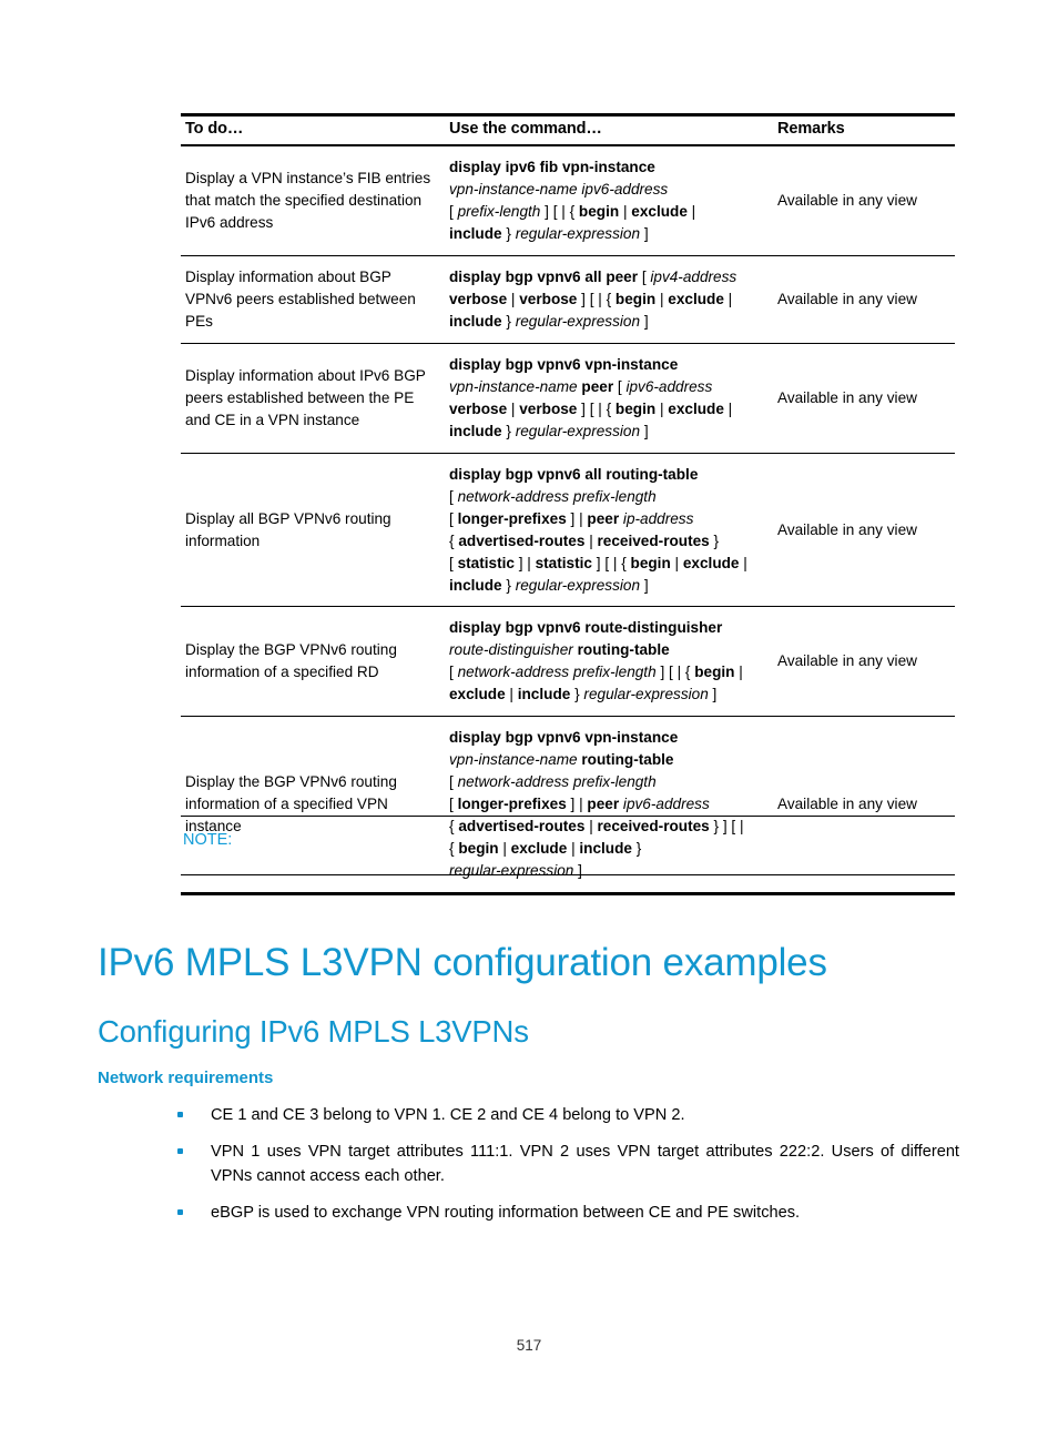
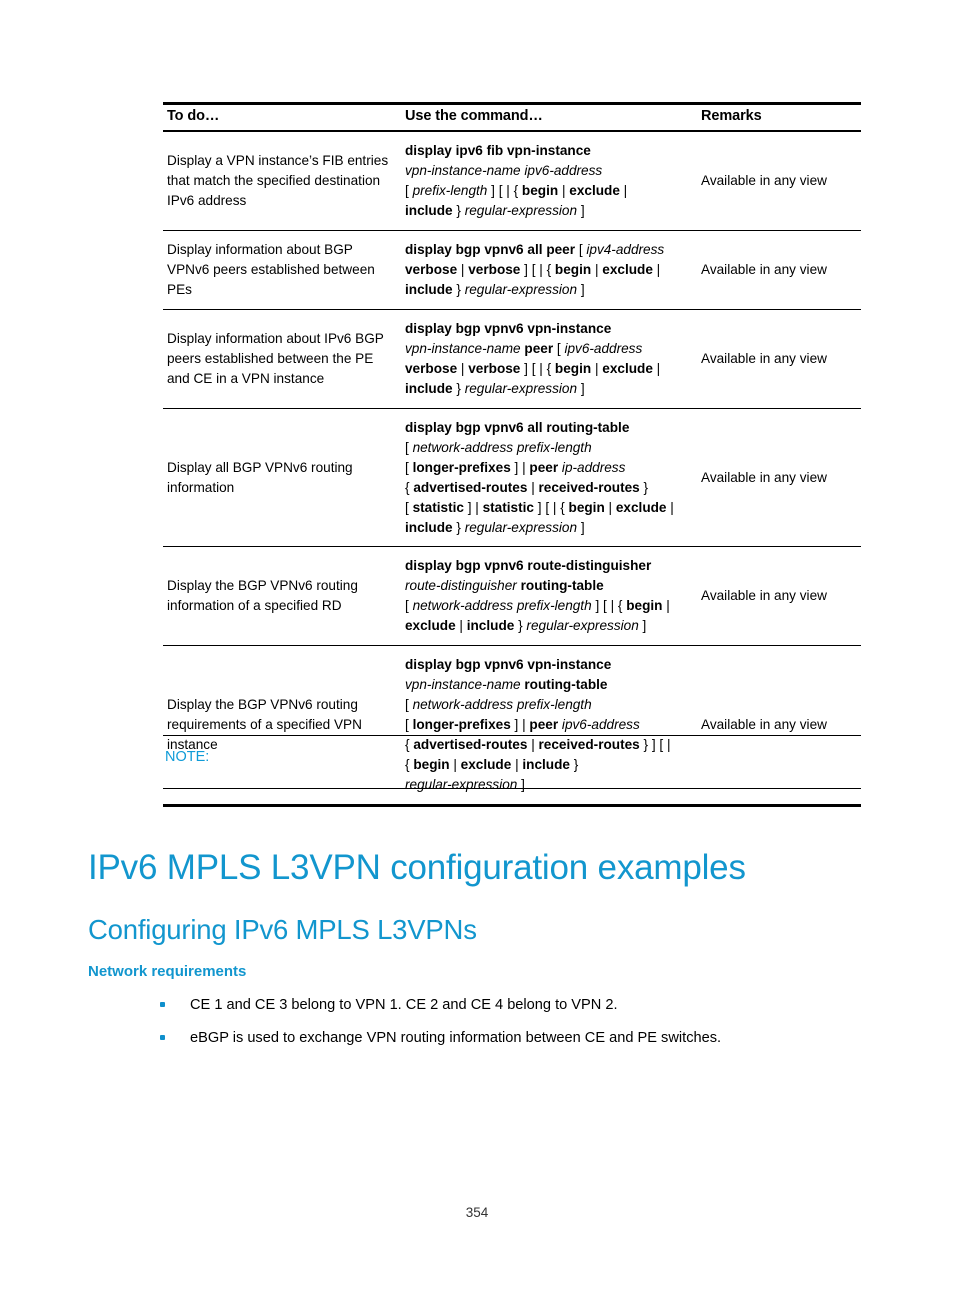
  To do…	Use the command…	Remarks
  Display a VPN instance’s FIB entries that match the specified destination IPv6 address	display ipv6 fib vpn-instancevpn-instance-name ipv6-address[ prefix-length ] [ | { begin | exclude |include } regular-expression ]	Available in any view
  Display information about BGP VPNv6 peers established between PEs	display bgp vpnv6 all peer [ ipv4-addressverbose | verbose ] [ | { begin | exclude |include } regular-expression ]	Available in any view
  Display information about IPv6 BGP peers established between the PE and CE in a VPN instance	display bgp vpnv6 vpn-instancevpn-instance-name peer [ ipv6-addressverbose | verbose ] [ | { begin | exclude |include } regular-expression ]	Available in any view
  Display all BGP VPNv6 routing information	display bgp vpnv6 all routing-table[ network-address prefix-length[ longer-prefixes ] | peer ip-address{ advertised-routes | received-routes }[ statistic ] | statistic ] [ | { begin | exclude |include } regular-expression ]	Available in any view
  Display the BGP VPNv6 routing information of a specified RD	display bgp vpnv6 route-distinguisherroute-distinguisher routing-table[ network-address prefix-length ] [ | { begin |exclude | include } regular-expression ]	Available in any view
- Display the BGP VPNv6 routing information of a specified VPN instance	display bgp vpnv6 vpn-instancevpn-instance-name routing-table[ network-address prefix-length[ longer-prefixes ] | peer ipv6-address{ advertised-routes | received-routes } ] [ |{ begin | exclude | include }regular-expression ]	Available in any view
+ Display the BGP VPNv6 routing requirements of a specified VPN instance	display bgp vpnv6 vpn-instancevpn-instance-name routing-table[ network-address prefix-length[ longer-prefixes ] | peer ipv6-address{ advertised-routes | received-routes } ] [ |{ begin | exclude | include }regular-expression ]	Available in any view
  NOTE:
  IPv6 MPLS L3VPN configuration examples
  Configuring IPv6 MPLS L3VPNs
  Network requirements
  CE 1 and CE 3 belong to VPN 1. CE 2 and CE 4 belong to VPN 2.
- VPN 1 uses VPN target attributes 111:1. VPN 2 uses VPN target attributes 222:2. Users of different VPNs cannot access each other.
  eBGP is used to exchange VPN routing information between CE and PE switches.
- 517
+ 354
